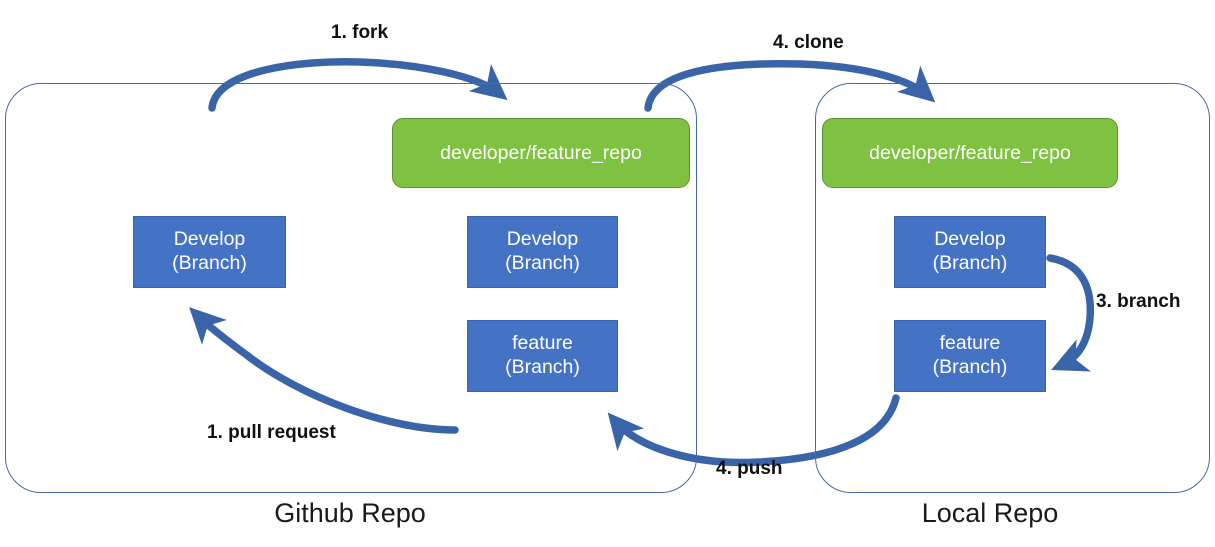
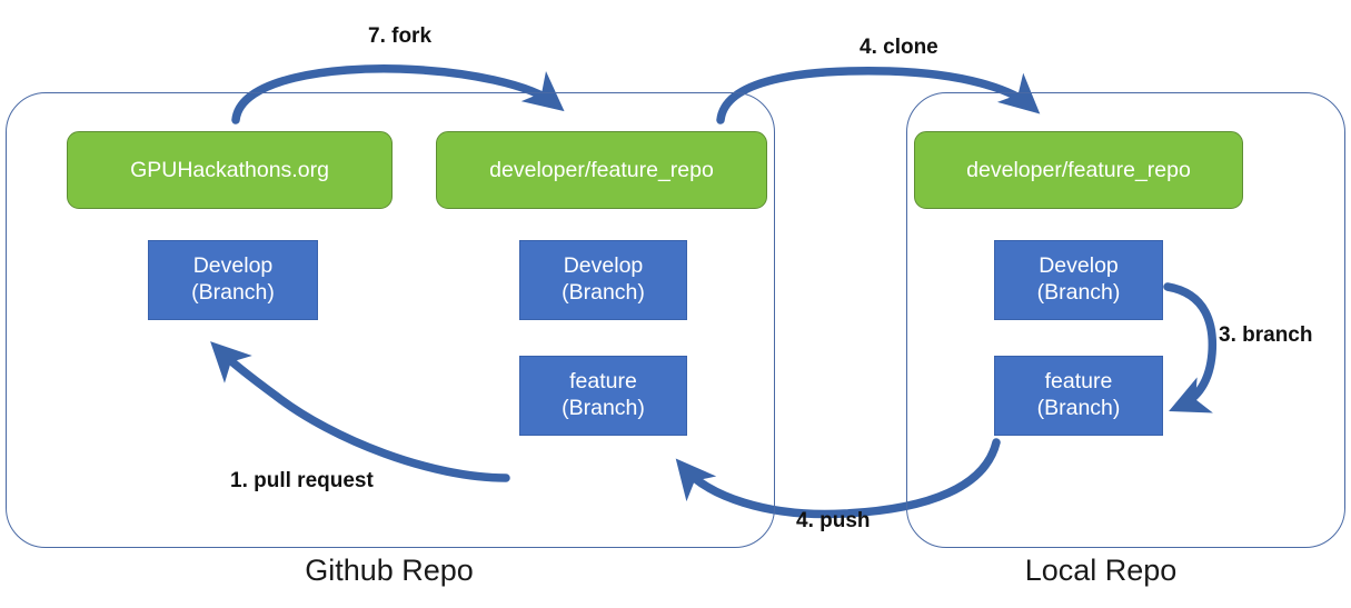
  Github Repo
  Local Repo
+ GPUHackathons.org
  developer/feature_repo
  developer/feature_repo
  Develop
  (Branch)
  Develop
  (Branch)
  feature
  (Branch)
  Develop
  (Branch)
  feature
  (Branch)
- 1. fork
+ 7. fork
  4. clone
  3. branch
  4. push
  1. pull request
